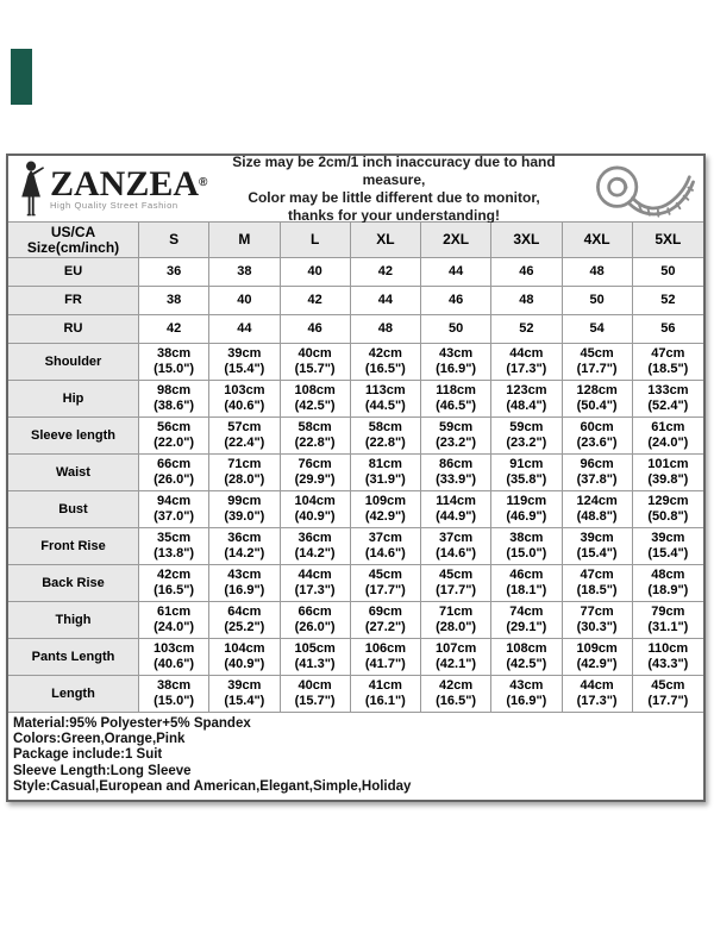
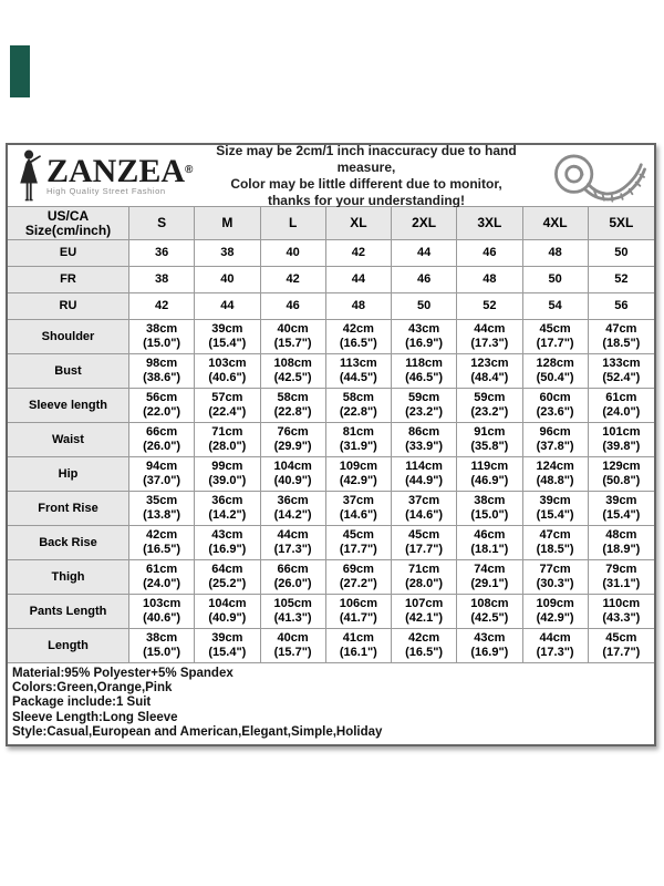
  ZANZEA®
  High Quality Street Fashion
  Size may be 2cm/1 inch inaccuracy due to hand measure,
  Color may be little different due to monitor,
  thanks for your understanding!
  US/CA
  Size(cm/inch)
  S
  M
  L
  XL
  2XL
  3XL
  4XL
  5XL
  EU
  36
  38
  40
  42
  44
  46
  48
  50
  FR
  38
  40
  42
  44
  46
  48
  50
  52
  RU
  42
  44
  46
  48
  50
  52
  54
  56
  Shoulder
  38cm
  (15.0")
  39cm
  (15.4")
  40cm
  (15.7")
  42cm
  (16.5")
  43cm
  (16.9")
  44cm
  (17.3")
  45cm
  (17.7")
  47cm
  (18.5")
- Hip
+ Bust
  98cm
  (38.6")
  103cm
  (40.6")
  108cm
  (42.5")
  113cm
  (44.5")
  118cm
  (46.5")
  123cm
  (48.4")
  128cm
  (50.4")
  133cm
  (52.4")
  Sleeve length
  56cm
  (22.0")
  57cm
  (22.4")
  58cm
  (22.8")
  58cm
  (22.8")
  59cm
  (23.2")
  59cm
  (23.2")
  60cm
  (23.6")
  61cm
  (24.0")
  Waist
  66cm
  (26.0")
  71cm
  (28.0")
  76cm
  (29.9")
  81cm
  (31.9")
  86cm
  (33.9")
  91cm
  (35.8")
  96cm
  (37.8")
  101cm
  (39.8")
- Bust
+ Hip
  94cm
  (37.0")
  99cm
  (39.0")
  104cm
  (40.9")
  109cm
  (42.9")
  114cm
  (44.9")
  119cm
  (46.9")
  124cm
  (48.8")
  129cm
  (50.8")
  Front Rise
  35cm
  (13.8")
  36cm
  (14.2")
  36cm
  (14.2")
  37cm
  (14.6")
  37cm
  (14.6")
  38cm
  (15.0")
  39cm
  (15.4")
  39cm
  (15.4")
  Back Rise
  42cm
  (16.5")
  43cm
  (16.9")
  44cm
  (17.3")
  45cm
  (17.7")
  45cm
  (17.7")
  46cm
  (18.1")
  47cm
  (18.5")
  48cm
  (18.9")
  Thigh
  61cm
  (24.0")
  64cm
  (25.2")
  66cm
  (26.0")
  69cm
  (27.2")
  71cm
  (28.0")
  74cm
  (29.1")
  77cm
  (30.3")
  79cm
  (31.1")
  Pants Length
  103cm
  (40.6")
  104cm
  (40.9")
  105cm
  (41.3")
  106cm
  (41.7")
  107cm
  (42.1")
  108cm
  (42.5")
  109cm
  (42.9")
  110cm
  (43.3")
  Length
  38cm
  (15.0")
  39cm
  (15.4")
  40cm
  (15.7")
  41cm
  (16.1")
  42cm
  (16.5")
  43cm
  (16.9")
  44cm
  (17.3")
  45cm
  (17.7")
  Material:95% Polyester+5% Spandex
  Colors:Green,Orange,Pink
  Package include:1 Suit
  Sleeve Length:Long Sleeve
  Style:Casual,European and American,Elegant,Simple,Holiday
